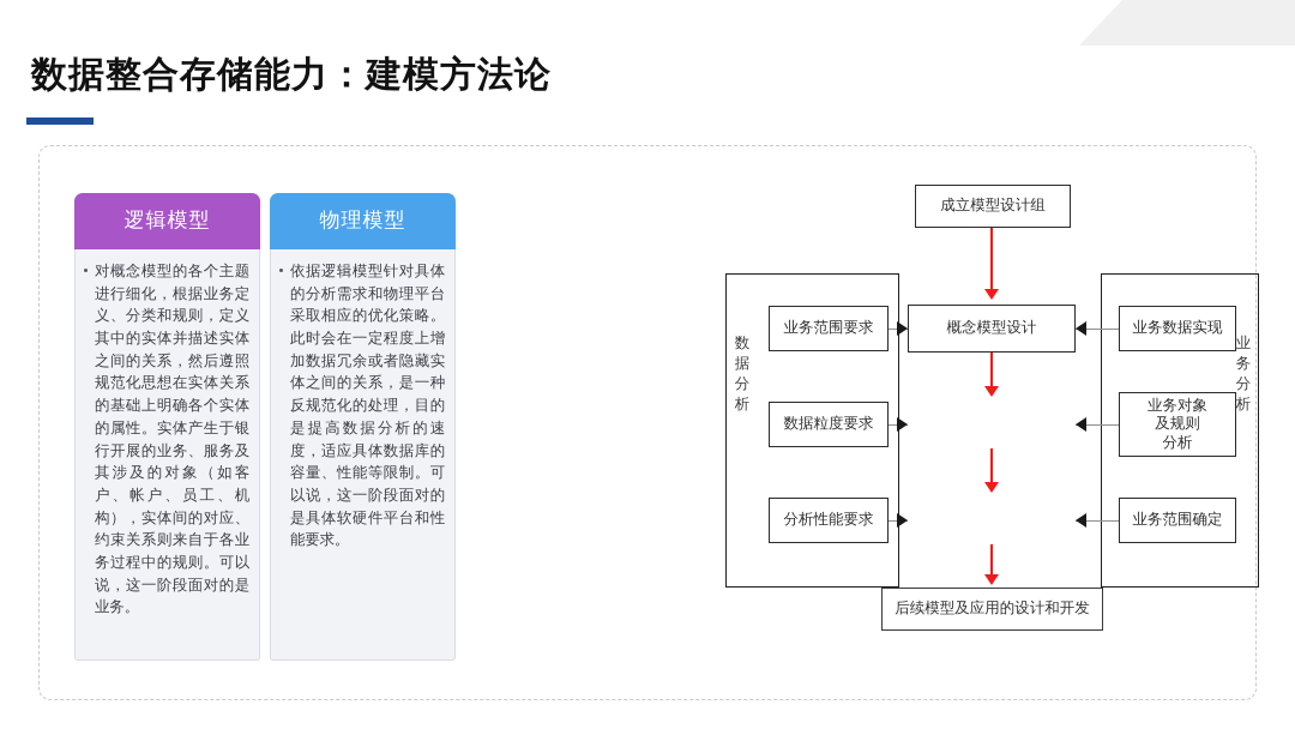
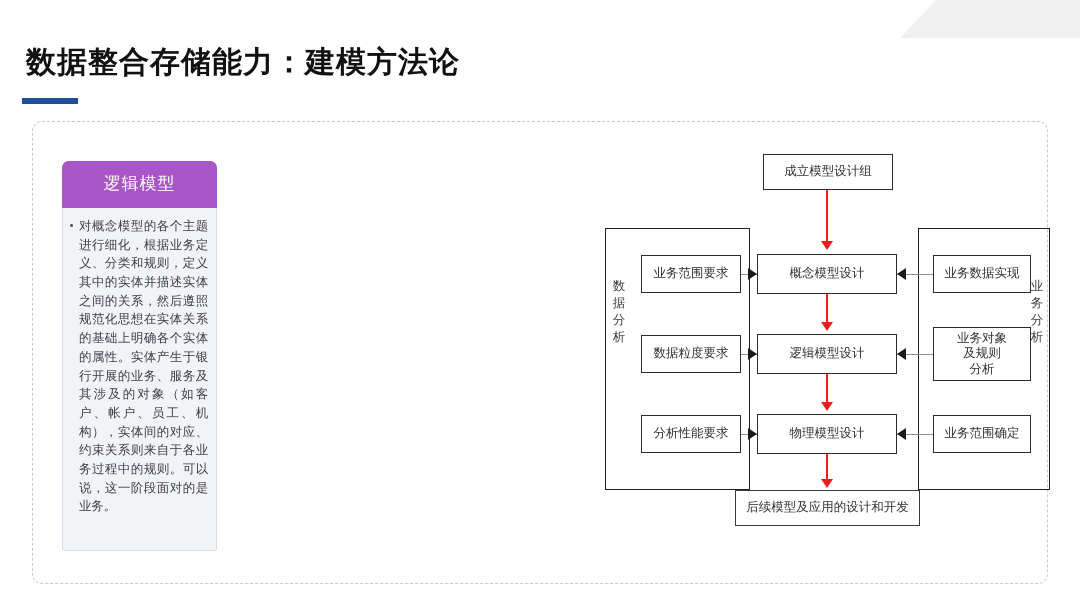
  数据整合存储能力：建模方法论
  逻辑模型
  对概念模型的各个主题进行细化，根据业务定义、分类和规则，定义其中的实体并描述实体之间的关系，然后遵照规范化思想在实体关系的基础上明确各个实体的属性。实体产生于银行开展的业务、服务及其涉及的对象（如客户、帐户、员工、机构），实体间的对应、约束关系则来自于各业务过程中的规则。可以说，这一阶段面对的是业务。
- 物理模型
- 依据逻辑模型针对具体的分析需求和物理平台采取相应的优化策略。此时会在一定程度上增加数据冗余或者隐藏实体之间的关系，是一种反规范化的处理，目的是提高数据分析的速度，适应具体数据库的容量、性能等限制。可以说，这一阶段面对的是具体软硬件平台和性能要求。
  数
  据
  分
  析
  业务范围要求
  数据粒度要求
  分析性能要求
  业
  务
  分
  析
  业务数据实现
  业务对象
  及规则
  分析
  业务范围确定
  成立模型设计组
  概念模型设计
+ 逻辑模型设计
+ 物理模型设计
  后续模型及应用的设计和开发
